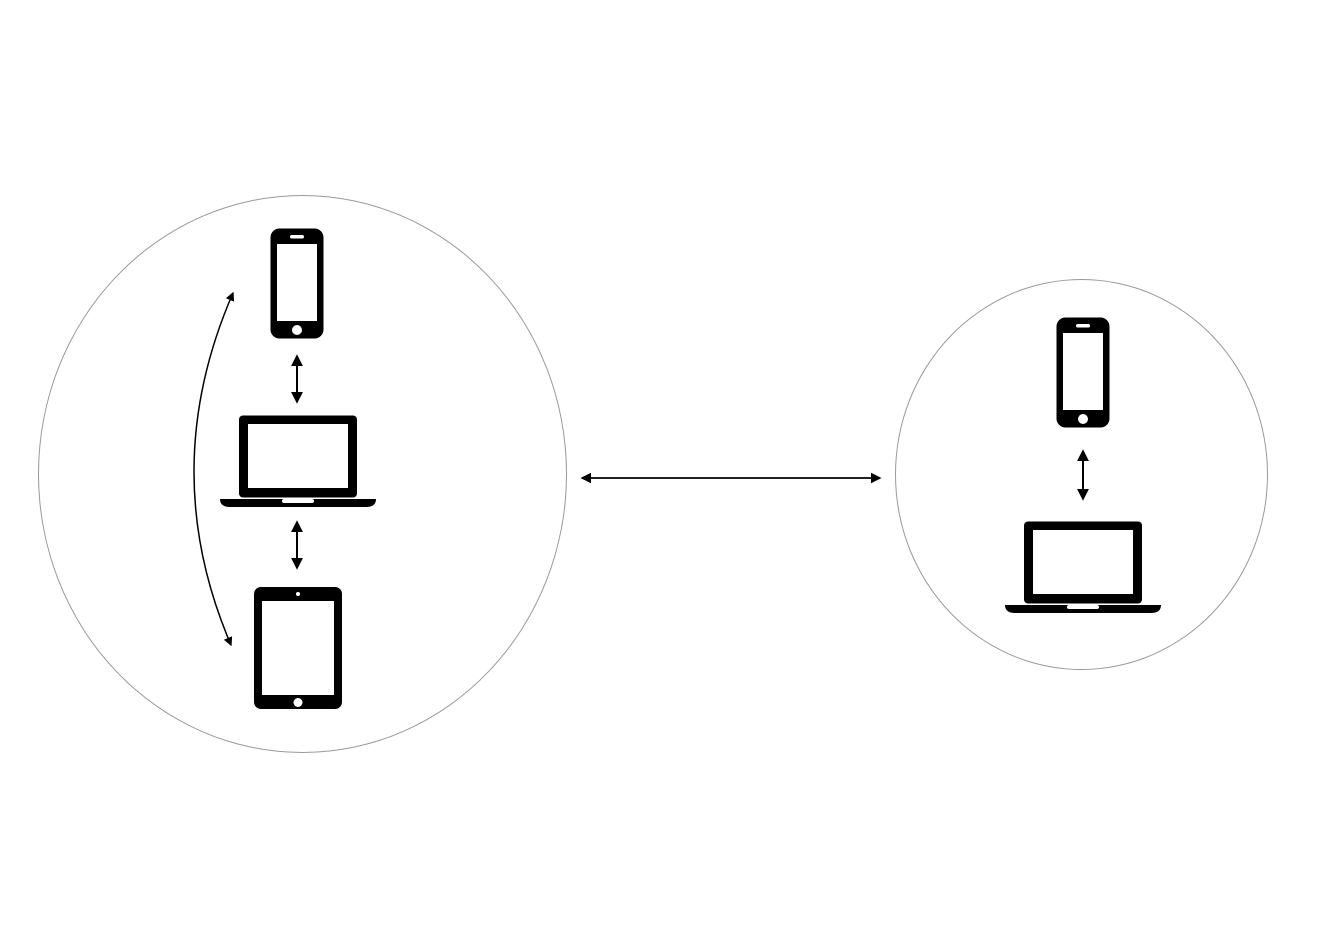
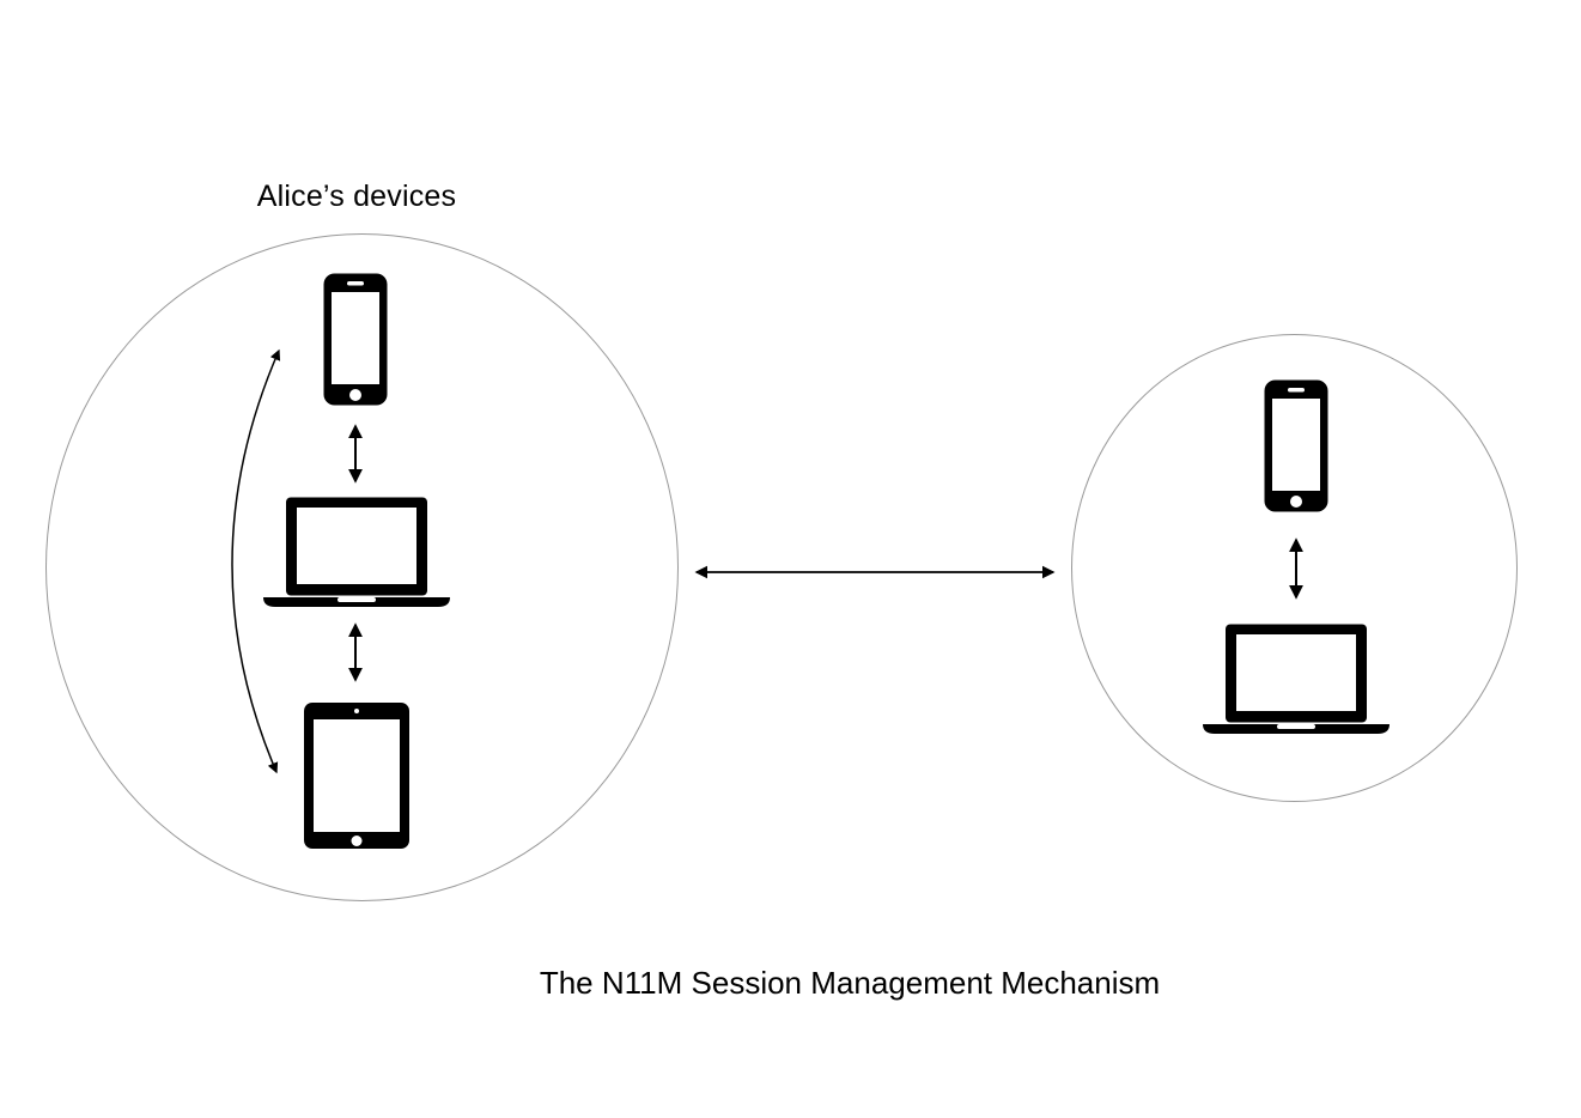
+ Alice’s devices
+ The N11M Session Management Mechanism
